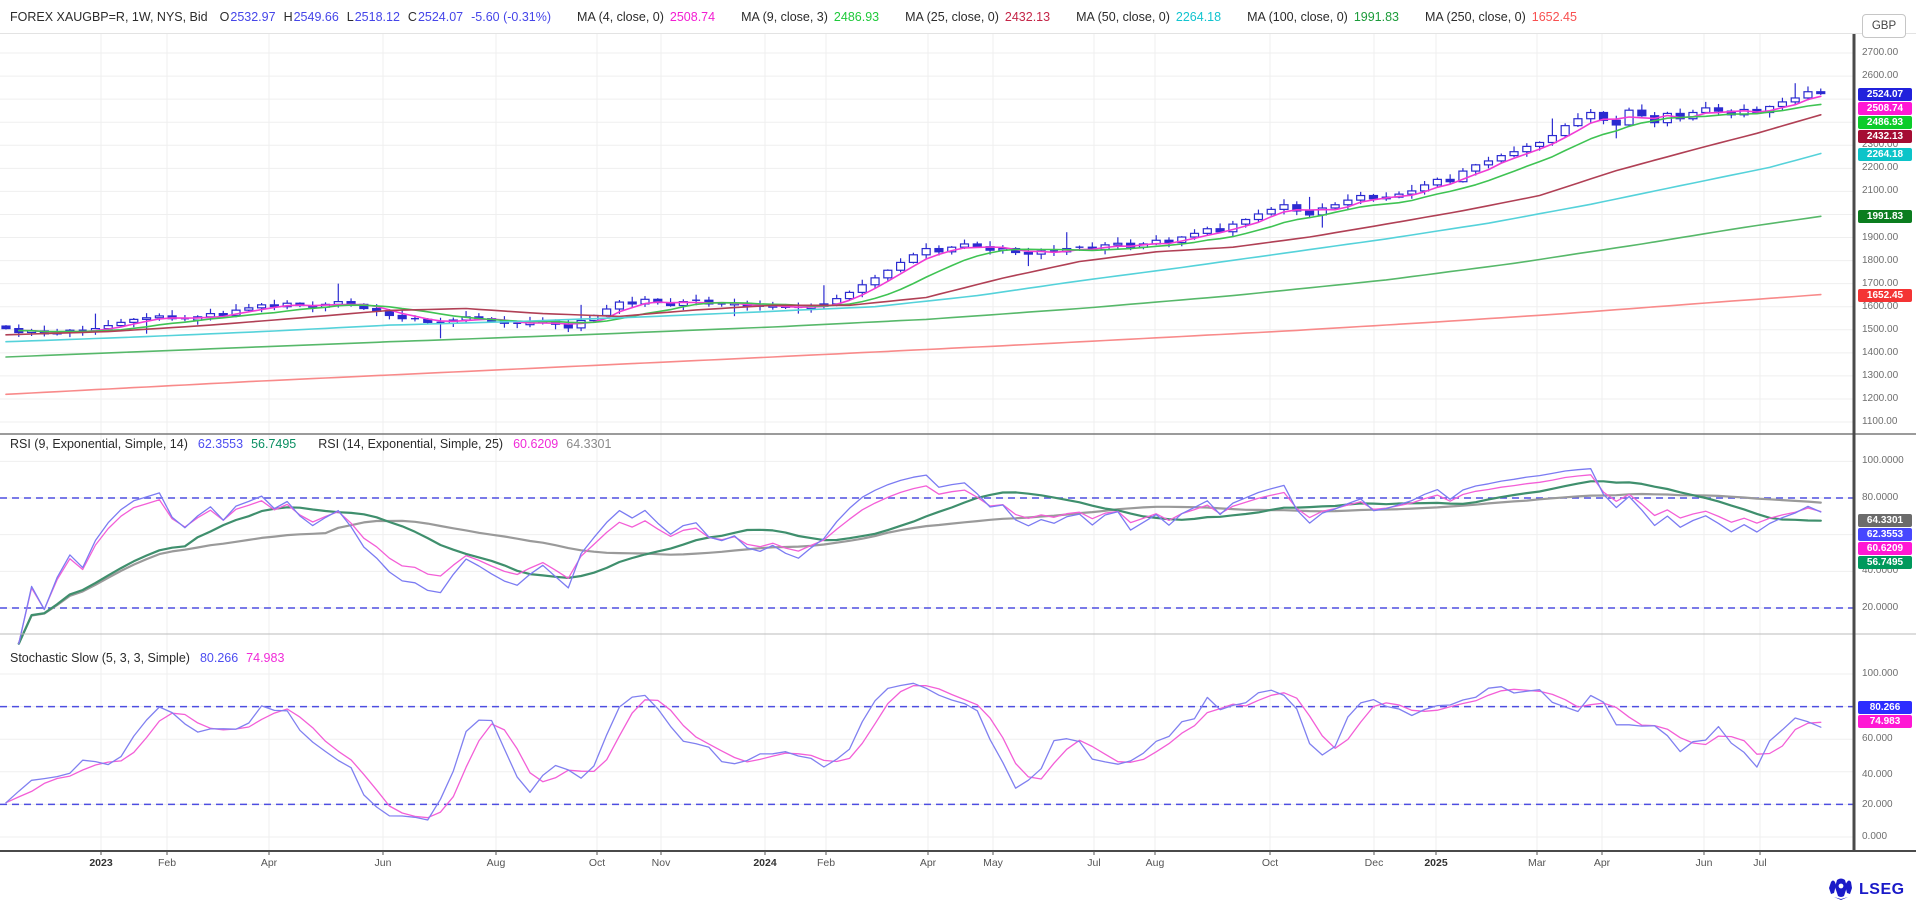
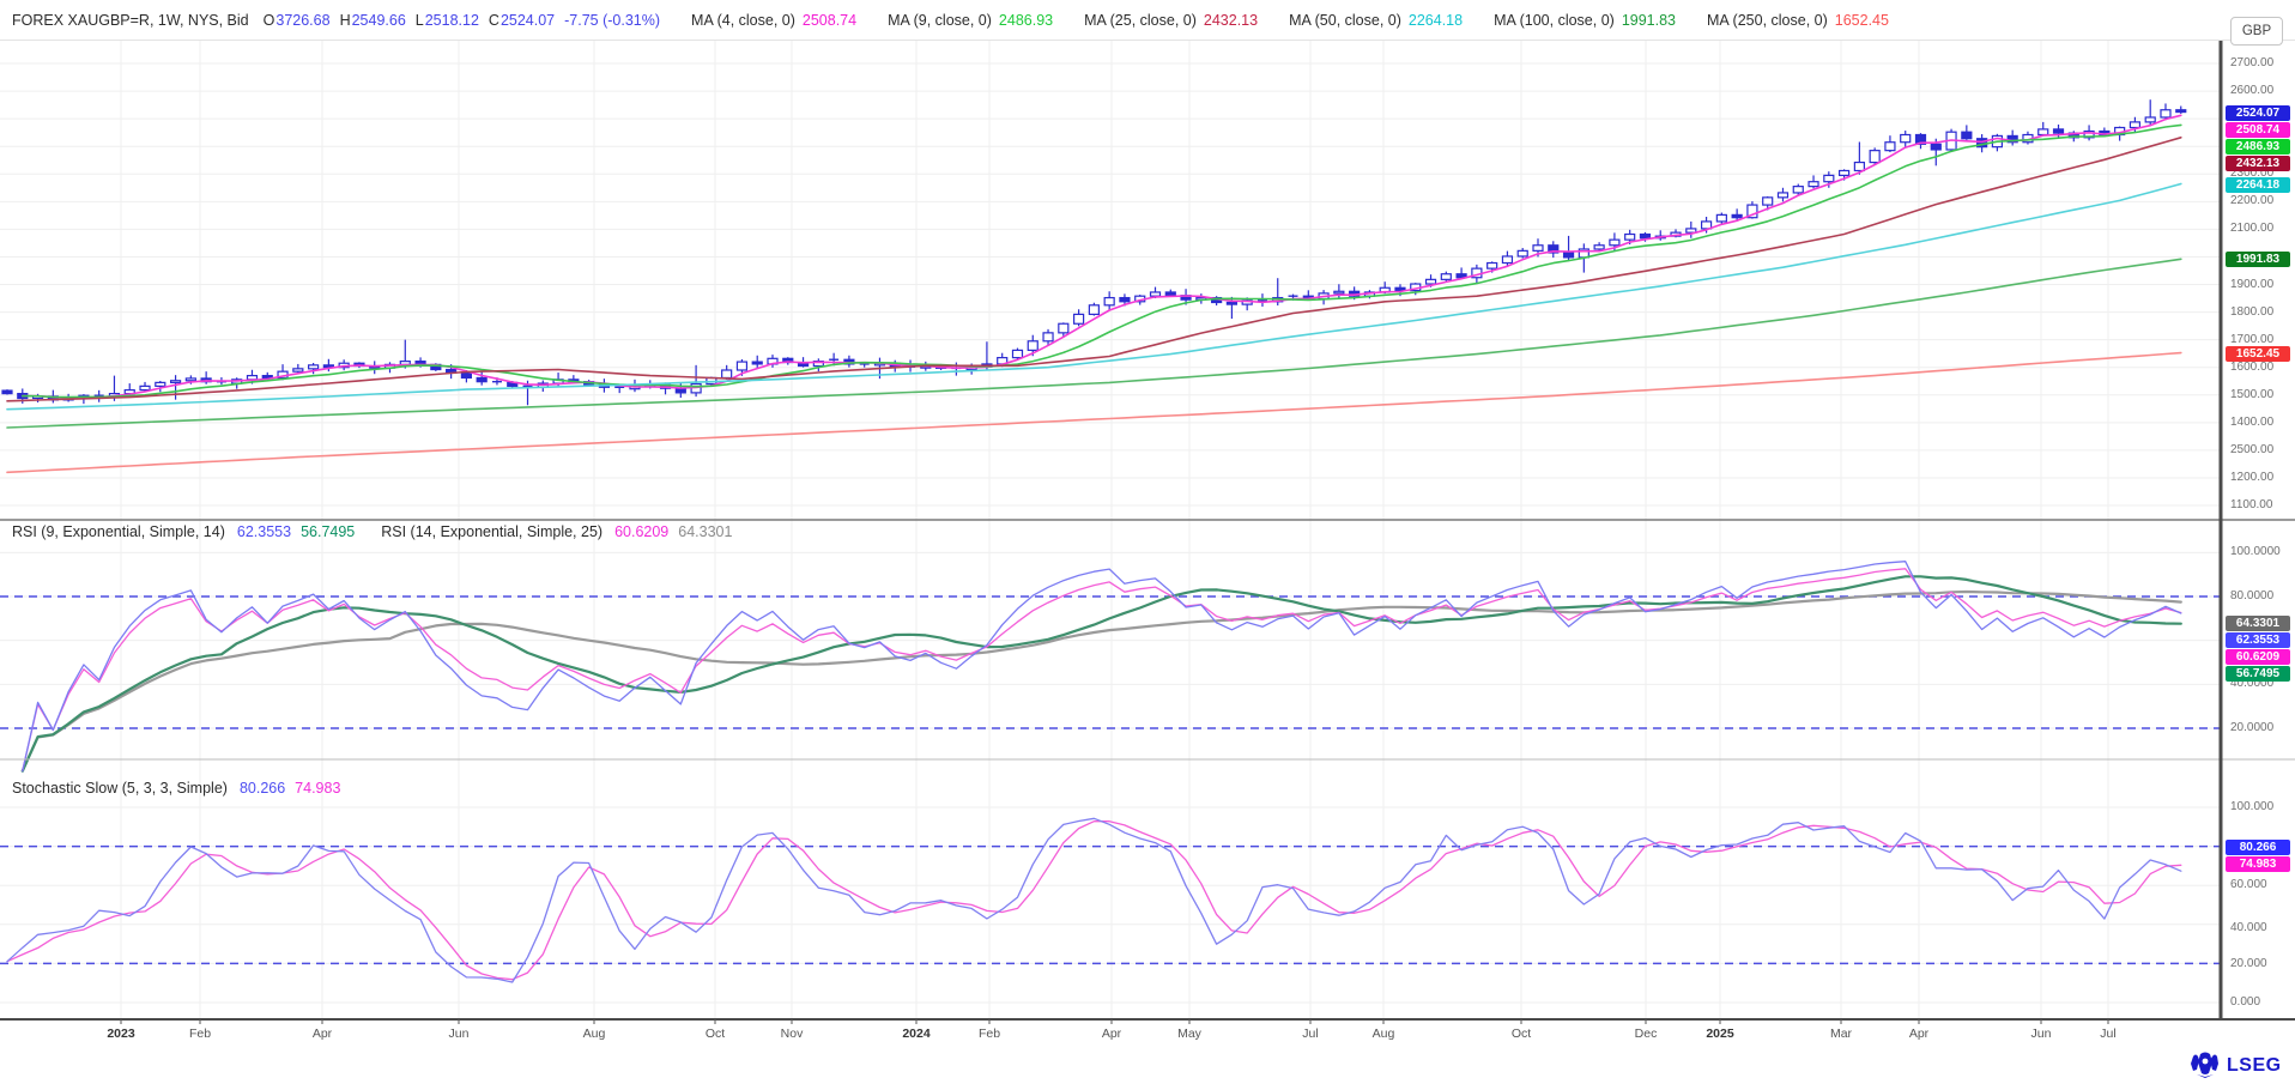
  FOREX XAUGBP=R, 1W, NYS, Bid
  O
- 2532.97
+ 3726.68
  H
  2549.66
  L
  2518.12
  C
  2524.07
- -5.60 (-0.31%)
+ -7.75 (-0.31%)
  MA (4, close, 0)
  2508.74
- MA (9, close, 3)
+ MA (9, close, 0)
  2486.93
  MA (25, close, 0)
  2432.13
  MA (50, close, 0)
  2264.18
  MA (100, close, 0)
  1991.83
  MA (250, close, 0)
  1652.45
  GBP
  RSI (9, Exponential, Simple, 14)
  62.3553
  56.7495
  RSI (14, Exponential, Simple, 25)
  60.6209
  64.3301
  Stochastic Slow (5, 3, 3, Simple)
  80.266
  74.983
  LSEG
  2700.00
  2600.00
  2300.00
  2200.00
  2100.00
  1900.00
  1800.00
  1700.00
  1600.00
  1500.00
  1400.00
- 1300.00
+ 2500.00
  1200.00
  1100.00
  2524.07
  2508.74
  2486.93
  2432.13
  2264.18
  1991.83
  1652.45
  100.0000
  80.0000
  40.0000
  20.0000
  64.3301
  62.3553
  60.6209
  56.7495
  100.000
  60.000
  40.000
  20.000
  0.000
  80.266
  74.983
  2023
  Feb
  Apr
  Jun
  Aug
  Oct
  Nov
  2024
  Feb
  Apr
  May
  Jul
  Aug
  Oct
  Dec
  2025
  Mar
  Apr
  Jun
  Jul
